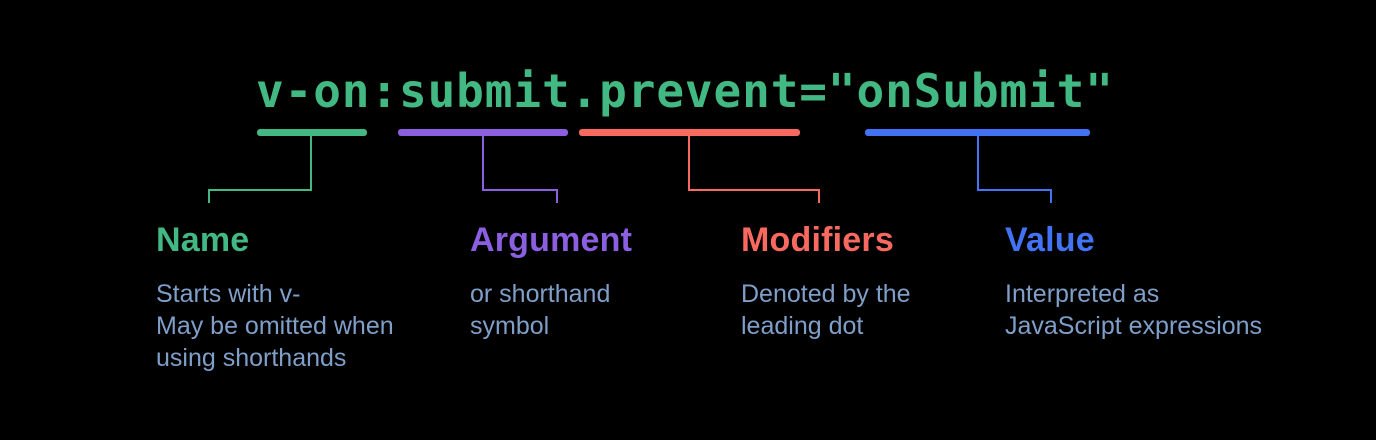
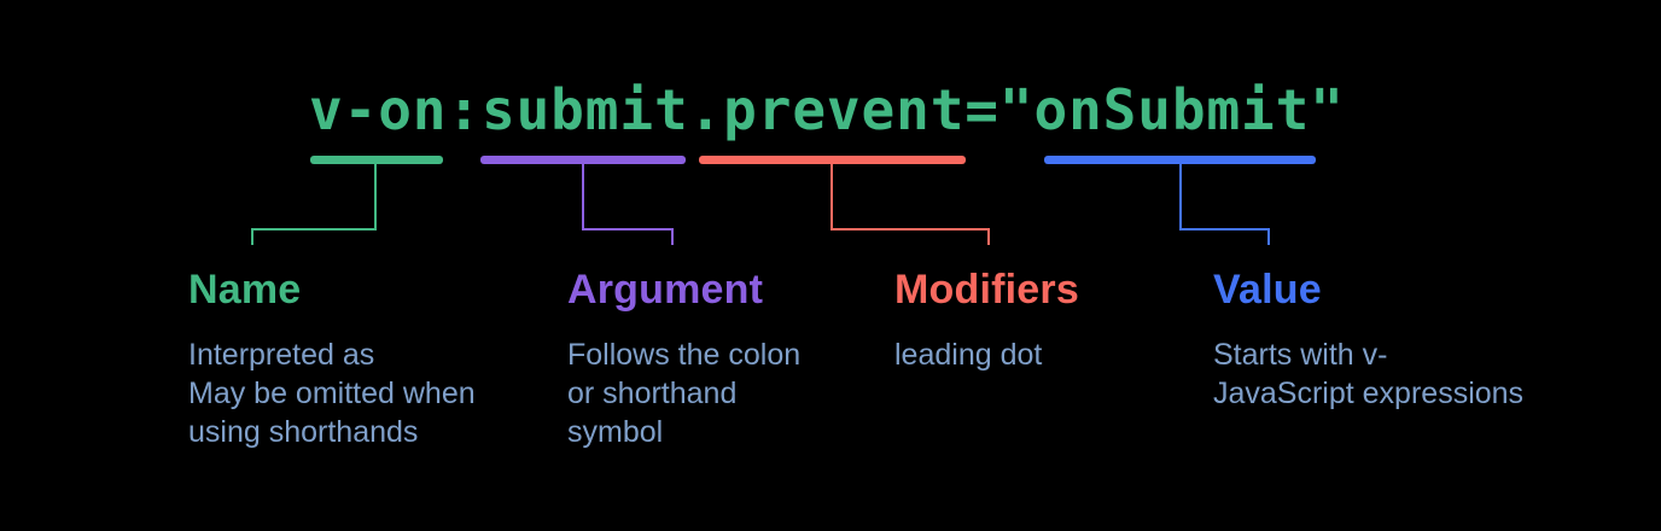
  v-on:submit.prevent="onSubmit"
  Name
- Starts with v-
+ Interpreted as
  May be omitted when
  using shorthands
  Argument
+ Follows the colon
  or shorthand
  symbol
  Modifiers
- Denoted by the
  leading dot
  Value
- Interpreted as
+ Starts with v-
  JavaScript expressions
